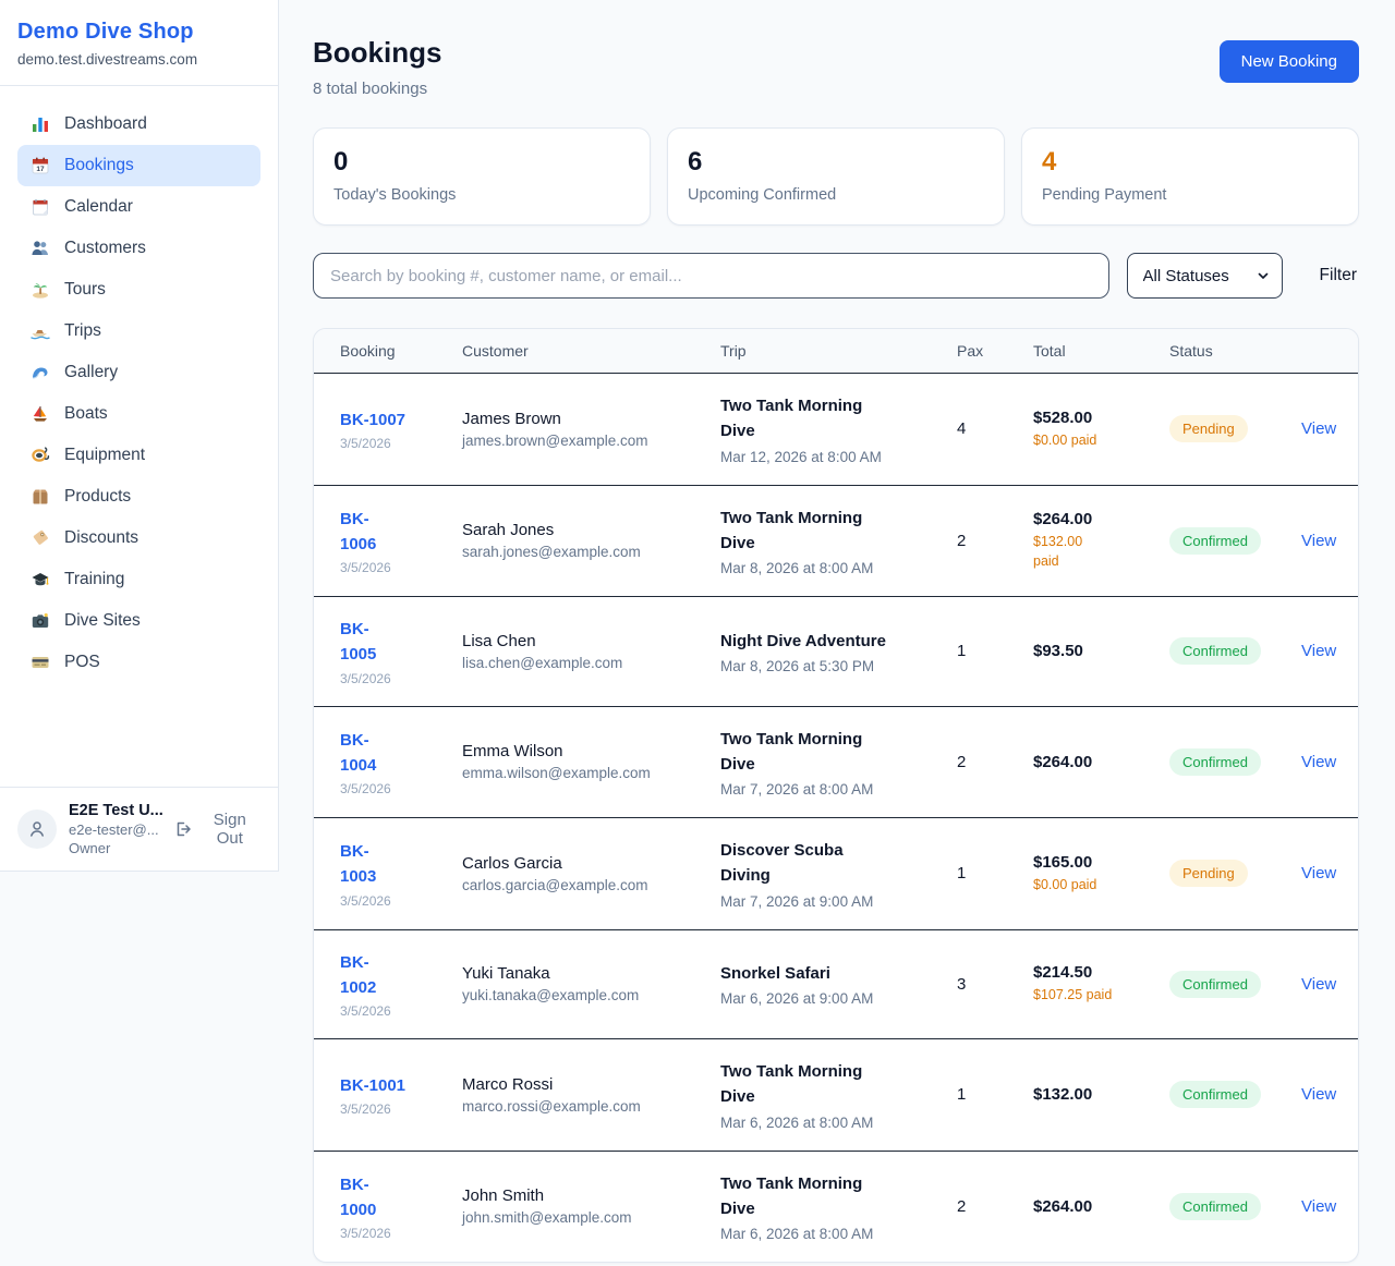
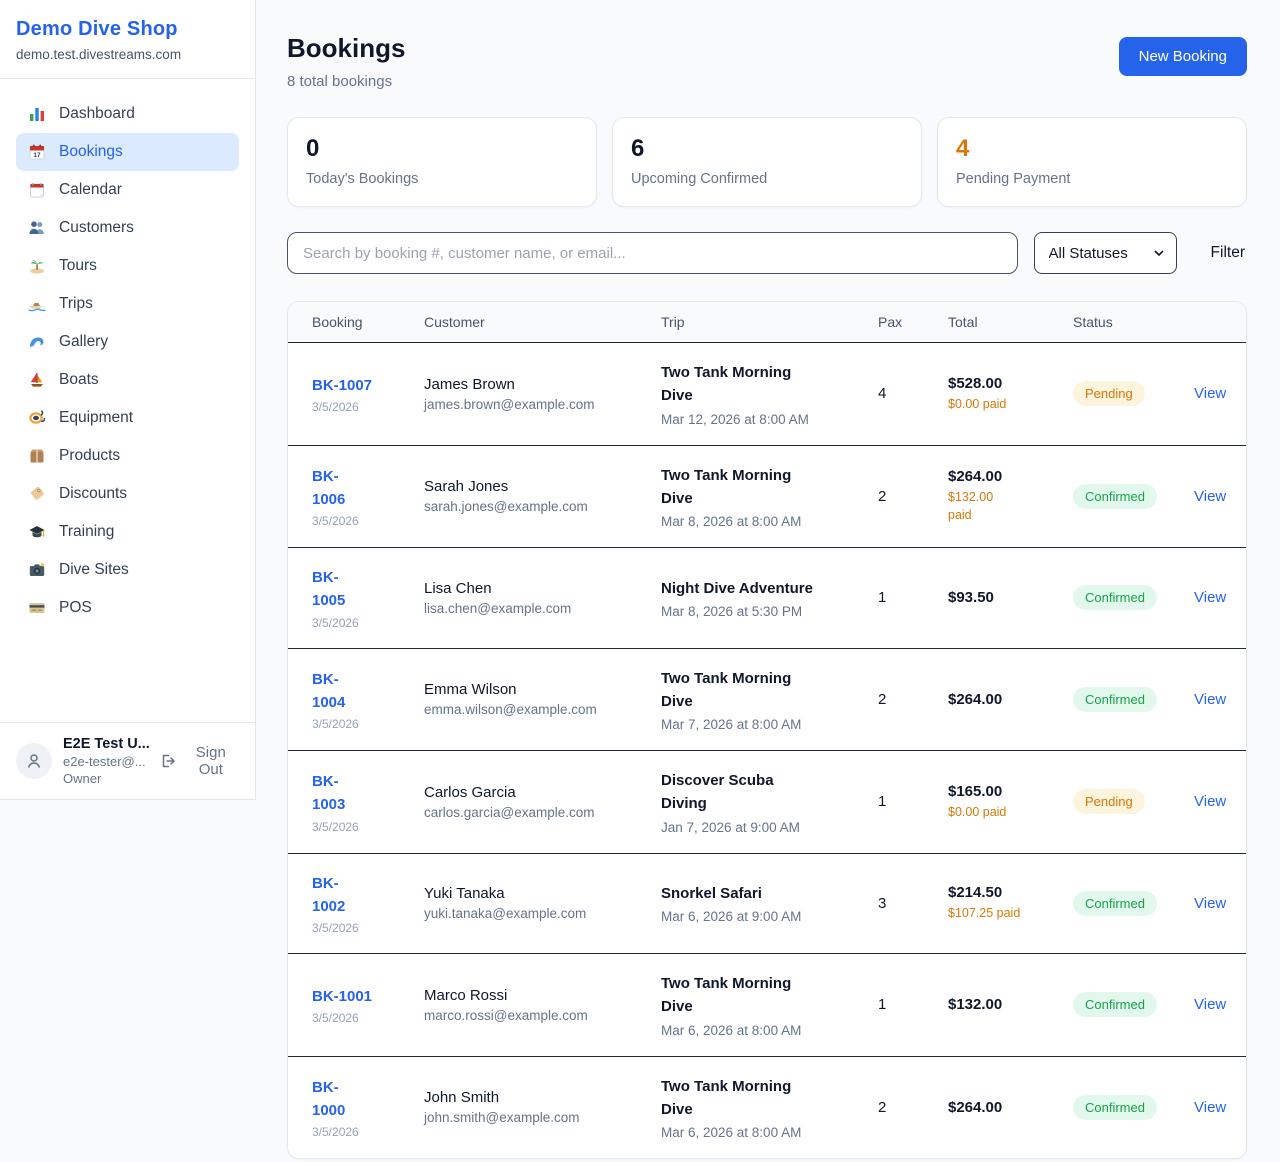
  Demo Dive Shop
  demo.test.divestreams.com
  Dashboard
  Bookings
  Calendar
  Customers
  Tours
  Trips
  Gallery
  Boats
  Equipment
  Products
  Discounts
  Training
  Dive Sites
  POS
  E2E Test U...
  e2e-tester@...
  Owner
  Sign Out
  Bookings
  8 total bookings
  New Booking
  0
  Today's Bookings
  6
  Upcoming Confirmed
  4
  Pending Payment
  Search by booking #, customer name, or email...
  All Statuses
  Filter
  Booking
  Customer
  Trip
  Pax
  Total
  Status
  BK-1007
  3/5/2026
  James Brown
  james.brown@example.com
  Two Tank Morning
  Dive
  Mar 12, 2026 at 8:00 AM
  4
  $528.00
  $0.00 paid
  Pending
  View
  BK-
  1006
  3/5/2026
  Sarah Jones
  sarah.jones@example.com
  Two Tank Morning
  Dive
  Mar 8, 2026 at 8:00 AM
  2
  $264.00
  $132.00
  paid
  Confirmed
  View
  BK-
  1005
  3/5/2026
  Lisa Chen
  lisa.chen@example.com
  Night Dive Adventure
  Mar 8, 2026 at 5:30 PM
  1
  $93.50
  Confirmed
  View
  BK-
  1004
  3/5/2026
  Emma Wilson
  emma.wilson@example.com
  Two Tank Morning
  Dive
  Mar 7, 2026 at 8:00 AM
  2
  $264.00
  Confirmed
  View
  BK-
  1003
  3/5/2026
  Carlos Garcia
  carlos.garcia@example.com
  Discover Scuba
  Diving
- Mar 7, 2026 at 9:00 AM
+ Jan 7, 2026 at 9:00 AM
  1
  $165.00
  $0.00 paid
  Pending
  View
  BK-
  1002
  3/5/2026
  Yuki Tanaka
  yuki.tanaka@example.com
  Snorkel Safari
  Mar 6, 2026 at 9:00 AM
  3
  $214.50
  $107.25 paid
  Confirmed
  View
  BK-1001
  3/5/2026
  Marco Rossi
  marco.rossi@example.com
  Two Tank Morning
  Dive
  Mar 6, 2026 at 8:00 AM
  1
  $132.00
  Confirmed
  View
  BK-
  1000
  3/5/2026
  John Smith
  john.smith@example.com
  Two Tank Morning
  Dive
  Mar 6, 2026 at 8:00 AM
  2
  $264.00
  Confirmed
  View
